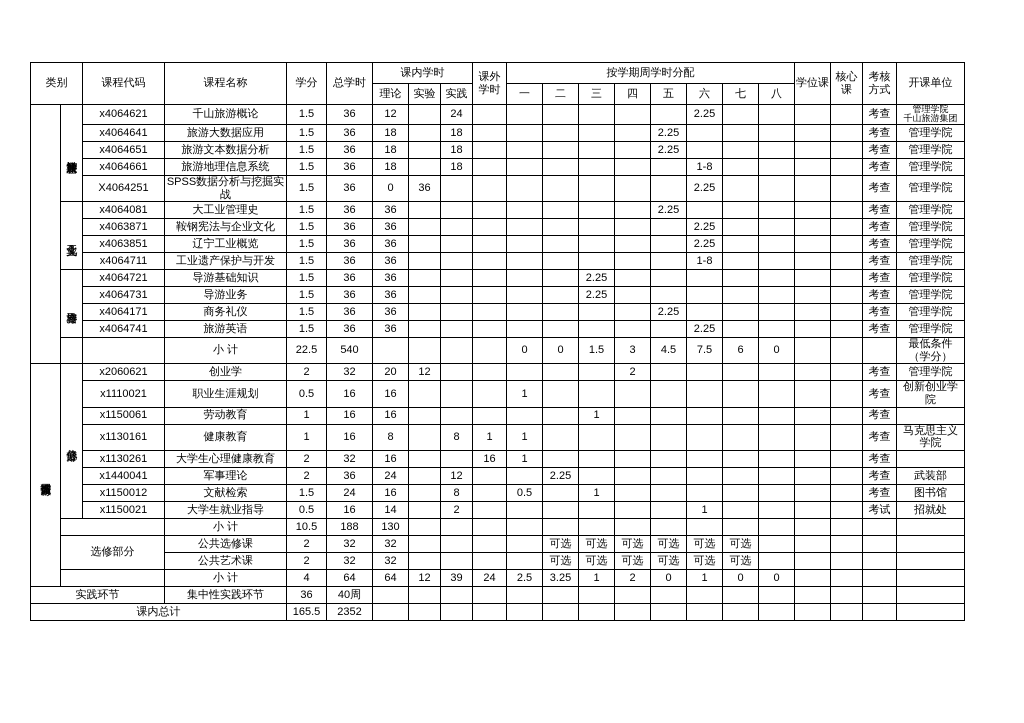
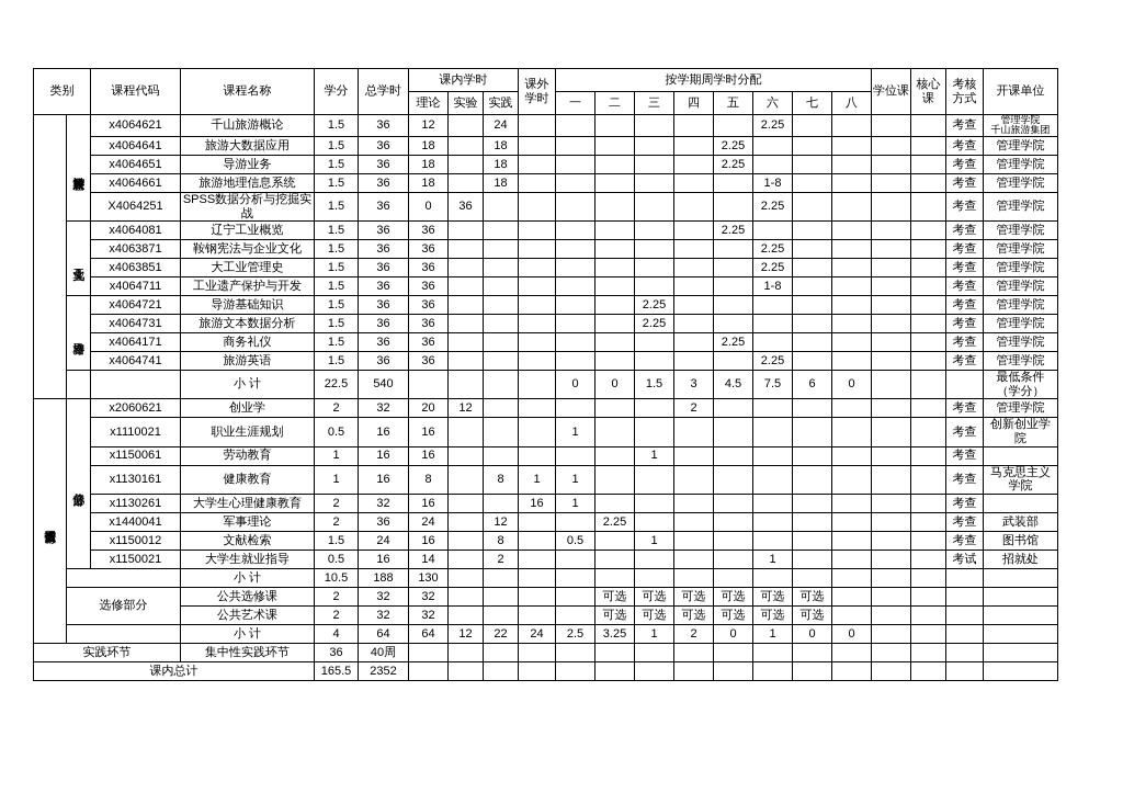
  类别	课程代码	课程名称	学分	总学时	课内学时	课外学时	按学期周学时分配	学位课	核心课	考核方式	开课单位
  理论	实验	实践	一	二	三	四	五	六	七	八
  		x4064621	千山旅游概论	1.5	36	12		24							2.25					考查	管理学院千山旅游集团
  x4064641	旅游大数据应用	1.5	36	18		18						2.25						考查	管理学院
- x4064651	旅游文本数据分析	1.5	36	18		18						2.25						考查	管理学院
+ x4064651	导游业务	1.5	36	18		18						2.25						考查	管理学院
  x4064661	旅游地理信息系统	1.5	36	18		18							1-8					考查	管理学院
  X4064251	SPSS数据分析与挖掘实战	1.5	36	0	36								2.25					考查	管理学院
- 	x4064081	大工业管理史	1.5	36	36								2.25						考查	管理学院
+ 	x4064081	辽宁工业概览	1.5	36	36								2.25						考查	管理学院
  x4063871	鞍钢宪法与企业文化	1.5	36	36									2.25					考查	管理学院
- x4063851	辽宁工业概览	1.5	36	36									2.25					考查	管理学院
+ x4063851	大工业管理史	1.5	36	36									2.25					考查	管理学院
  x4064711	工业遗产保护与开发	1.5	36	36									1-8					考查	管理学院
  	x4064721	导游基础知识	1.5	36	36						2.25								考查	管理学院
- x4064731	导游业务	1.5	36	36						2.25								考查	管理学院
+ x4064731	旅游文本数据分析	1.5	36	36						2.25								考查	管理学院
  x4064171	商务礼仪	1.5	36	36								2.25						考查	管理学院
  x4064741	旅游英语	1.5	36	36									2.25					考查	管理学院
  		小 计	22.5	540					0	0	1.5	3	4.5	7.5	6	0				最低条件（学分）
  		x2060621	创业学	2	32	20	12						2							考查	管理学院
  x1110021	职业生涯规划	0.5	16	16				1										考查	创新创业学院
  x1150061	劳动教育	1	16	16						1								考查
  x1130161	健康教育	1	16	8		8	1	1										考查	马克思主义学院
  x1130261	大学生心理健康教育	2	32	16			16	1										考查
  x1440041	军事理论	2	36	24		12			2.25									考查	武装部
  x1150012	文献检索	1.5	24	16		8		0.5		1								考查	图书馆
  x1150021	大学生就业指导	0.5	16	14		2							1					考试	招就处
  	小 计	10.5	188	130
  选修部分	公共选修课	2	32	32					可选	可选	可选	可选	可选	可选
  公共艺术课	2	32	32					可选	可选	可选	可选	可选	可选
- 	小 计	4	64	64	12	39	24	2.5	3.25	1	2	0	1	0	0
+ 	小 计	4	64	64	12	22	24	2.5	3.25	1	2	0	1	0	0
  实践环节	集中性实践环节	36	40周
  课内总计	165.5	2352
